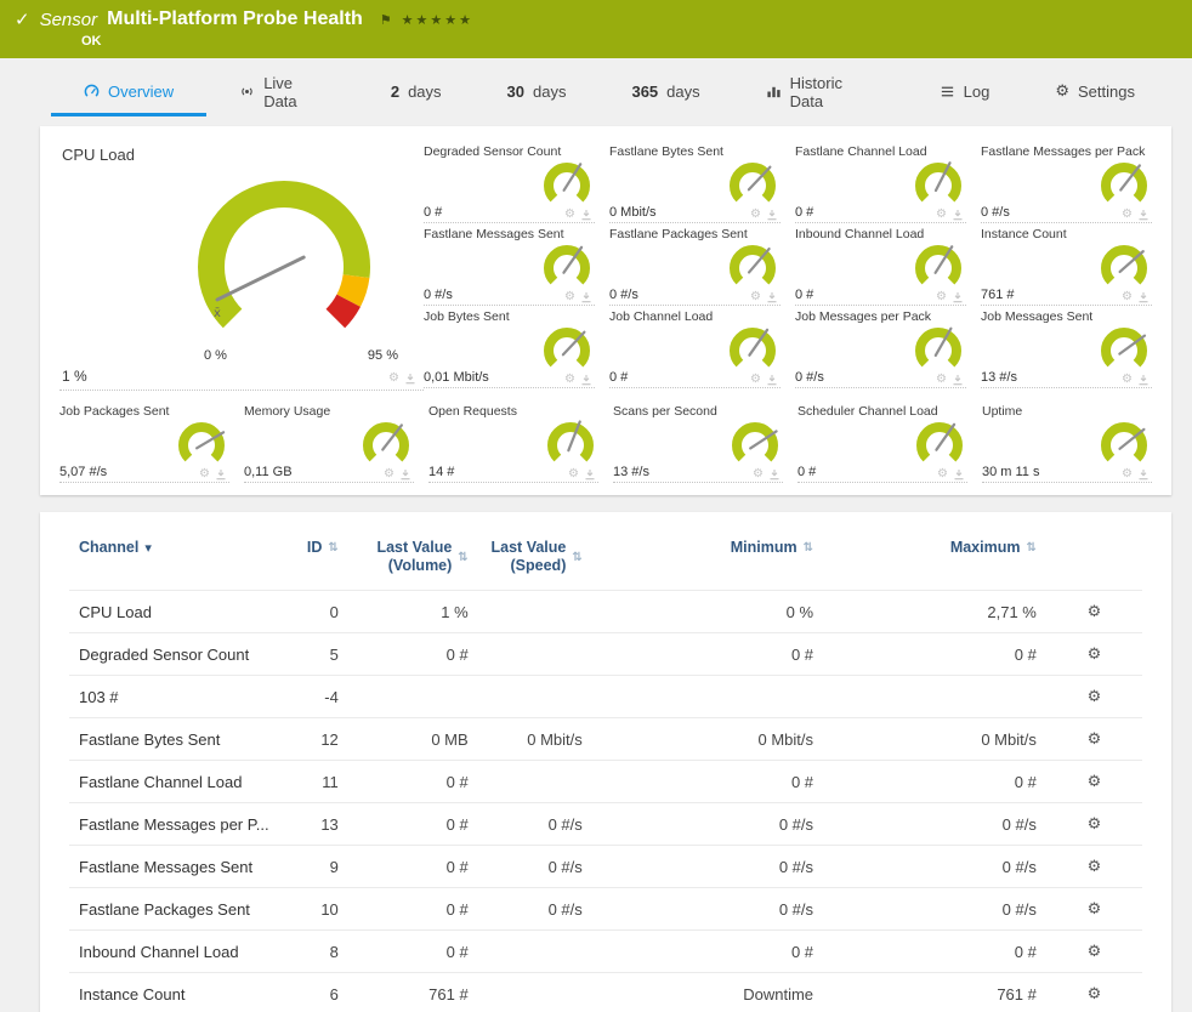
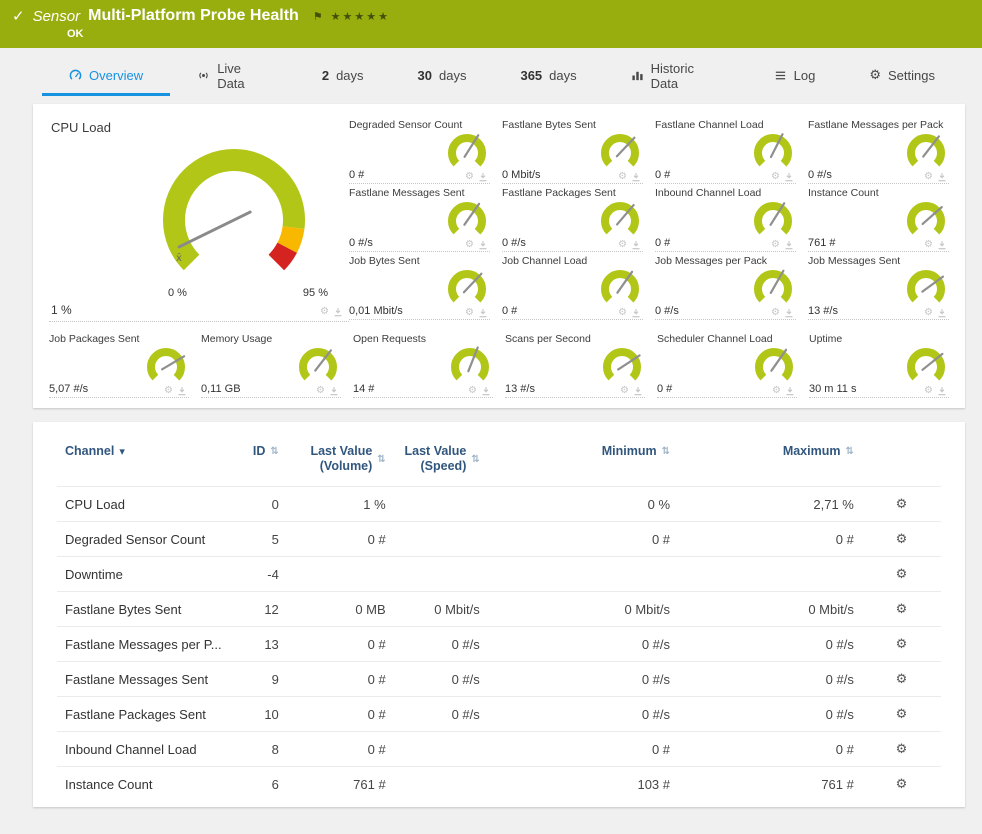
  ✓
  Sensor
  Multi-Platform Probe Health
  ⚑
  ★★★★★
  OK
  Overview
  Live Data
  2
  days
  30
  days
  365
  days
  Historic Data
  Log
  ⚙
  Settings
  CPU Load
  x̄
  0 %
  95 %
  1 %
  ⚙
  Degraded Sensor Count
  0 #
  ⚙
  Fastlane Bytes Sent
  0 Mbit/s
  ⚙
  Fastlane Channel Load
  0 #
  ⚙
  Fastlane Messages per Pack
  0 #/s
  ⚙
  Fastlane Messages Sent
  0 #/s
  ⚙
  Fastlane Packages Sent
  0 #/s
  ⚙
  Inbound Channel Load
  0 #
  ⚙
  Instance Count
  761 #
  ⚙
  Job Bytes Sent
  0,01 Mbit/s
  ⚙
  Job Channel Load
  0 #
  ⚙
  Job Messages per Pack
  0 #/s
  ⚙
  Job Messages Sent
  13 #/s
  ⚙
  Job Packages Sent
  5,07 #/s
  ⚙
  Memory Usage
  0,11 GB
  ⚙
  Open Requests
  14 #
  ⚙
  Scans per Second
  13 #/s
  ⚙
  Scheduler Channel Load
  0 #
  ⚙
  Uptime
  30 m 11 s
  ⚙
  Channel ▾	ID ⇅	Last Value(Volume)⇅	Last Value(Speed)⇅	Minimum ⇅	Maximum ⇅
  CPU Load	0	1 %		0 %	2,71 %	⚙
  Degraded Sensor Count	5	0 #		0 #	0 #	⚙
- 103 #	-4					⚙
+ Downtime	-4					⚙
  Fastlane Bytes Sent	12	0 MB	0 Mbit/s	0 Mbit/s	0 Mbit/s	⚙
- Fastlane Channel Load	11	0 #		0 #	0 #	⚙
  Fastlane Messages per P...	13	0 #	0 #/s	0 #/s	0 #/s	⚙
  Fastlane Messages Sent	9	0 #	0 #/s	0 #/s	0 #/s	⚙
  Fastlane Packages Sent	10	0 #	0 #/s	0 #/s	0 #/s	⚙
  Inbound Channel Load	8	0 #		0 #	0 #	⚙
- Instance Count	6	761 #		Downtime	761 #	⚙
+ Instance Count	6	761 #		103 #	761 #	⚙
